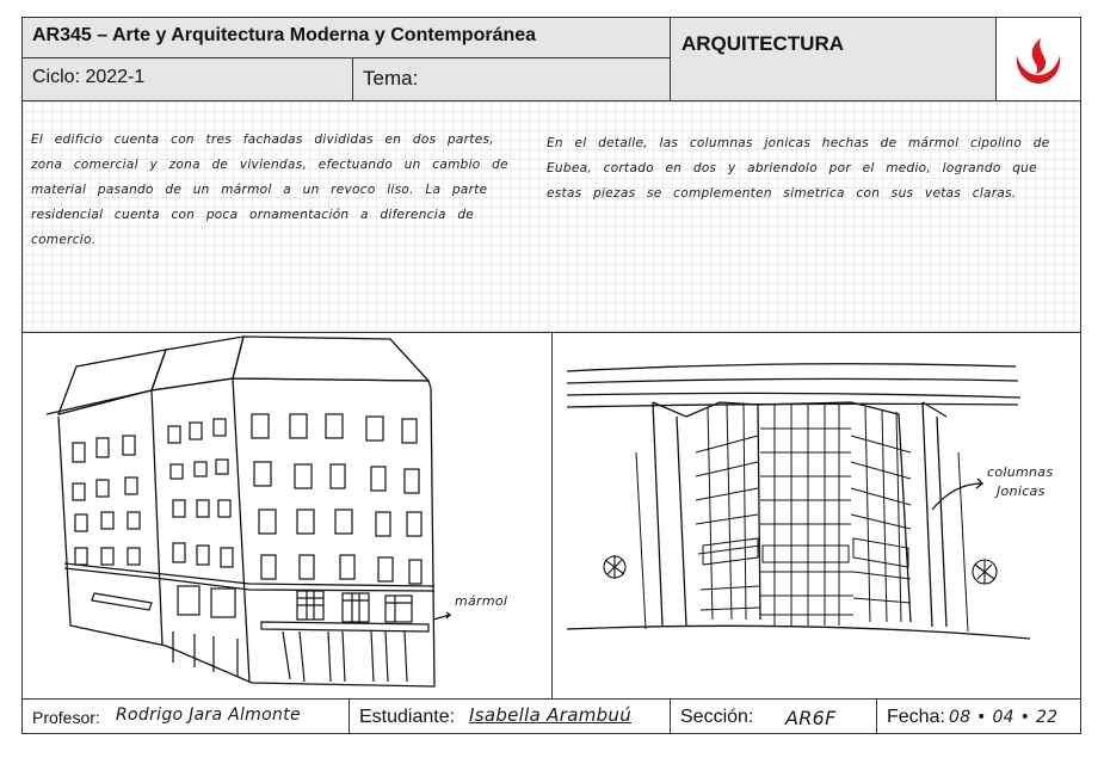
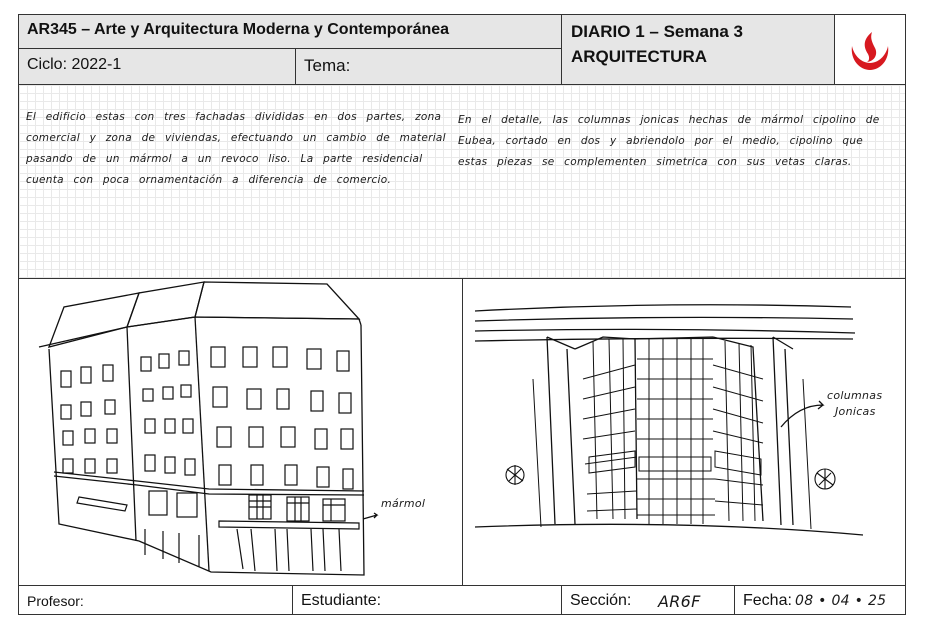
  AR345 – Arte y Arquitectura Moderna y Contemporánea
  Ciclo: 2022-1
  Tema:
+ DIARIO 1 – Semana 3
  ARQUITECTURA
- El edificio cuenta con tres fachadas divididas en dos partes, zona comercial y zona de viviendas, efectuando un cambio de material pasando de un mármol a un revoco liso. La parte residencial cuenta con poca ornamentación a diferencia de comercio.
+ El edificio estas con tres fachadas divididas en dos partes, zona comercial y zona de viviendas, efectuando un cambio de material pasando de un mármol a un revoco liso. La parte residencial cuenta con poca ornamentación a diferencia de comercio.
- En el detalle, las columnas jonicas hechas de mármol cipolino de Eubea, cortado en dos y abriendolo por el medio, logrando que estas piezas se complementen simetrica con sus vetas claras.
+ En el detalle, las columnas jonicas hechas de mármol cipolino de Eubea, cortado en dos y abriendolo por el medio, cipolino que estas piezas se complementen simetrica con sus vetas claras.
  mármol
  columnas
  Jonicas
  Profesor:
- Rodrigo Jara Almonte
  Estudiante:
- Isabella Arambuú
  Sección:
  AR6F
  Fecha:
- 08 • 04 • 22
+ 08 • 04 • 25
